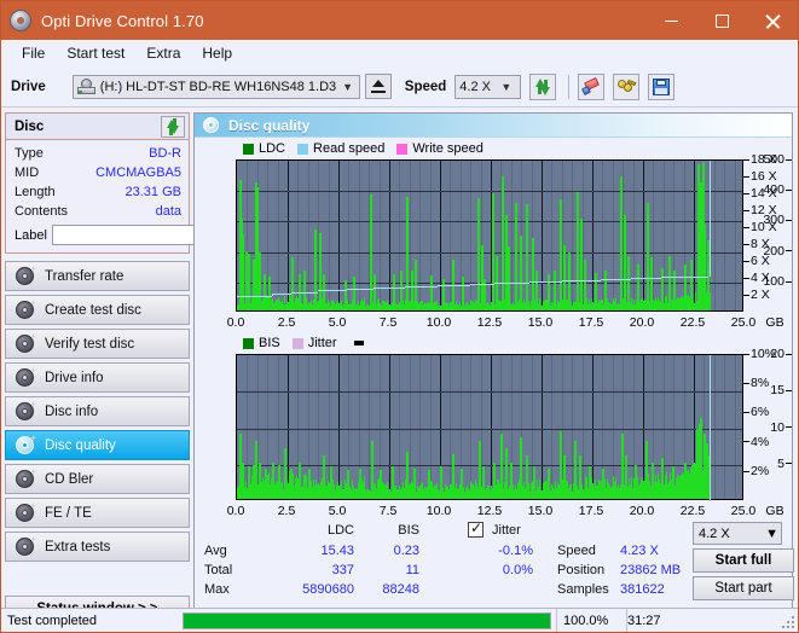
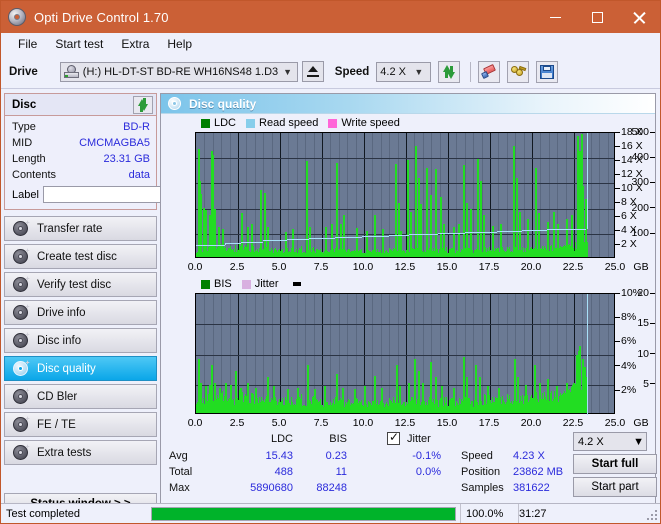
  Opti Drive Control 1.70
  File
  Start test
  Extra
  Help
  Drive
  (H:) HL-DT-ST BD-RE WH16NS48 1.D3
  ▼
  Speed
  4.2 X
  ▼
  Disc
  Type
  BD-R
  MID
  CMCMAGBA5
  Length
  23.31 GB
  Contents
  data
  Label
  Transfer rate
  Create test disc
  Verify test disc
  Drive info
  Disc info
  Disc quality
  CD Bler
  FE / TE
  Extra tests
  Disc quality
  LDC
  Read speed
  Write speed
  100
  200
  300
  400
  500
  2 X
  4 X
  6 X
  8 X
  10 X
  12 X
  14 X
  16 X
  18 X
  0.0
  2.5
  5.0
  7.5
  10.0
  12.5
  15.0
  17.5
  20.0
  22.5
  25.0
  GB
  BIS
  Jitter
  5
  10
  15
  20
  2%
  4%
  6%
  8%
  10%
  0.0
  2.5
  5.0
  7.5
  10.0
  12.5
  15.0
  17.5
  20.0
  22.5
  25.0
  GB
  LDC
  BIS
  Jitter
  Avg
  15.43
  0.23
  -0.1%
  Total
- 337
+ 488
  11
  0.0%
  Max
  5890680
  88248
  Speed
  4.23 X
  Position
  23862 MB
  Samples
  381622
  4.2 X
  ▼
  Start full
  Start part
  Test completed
  100.0%
  31:27
